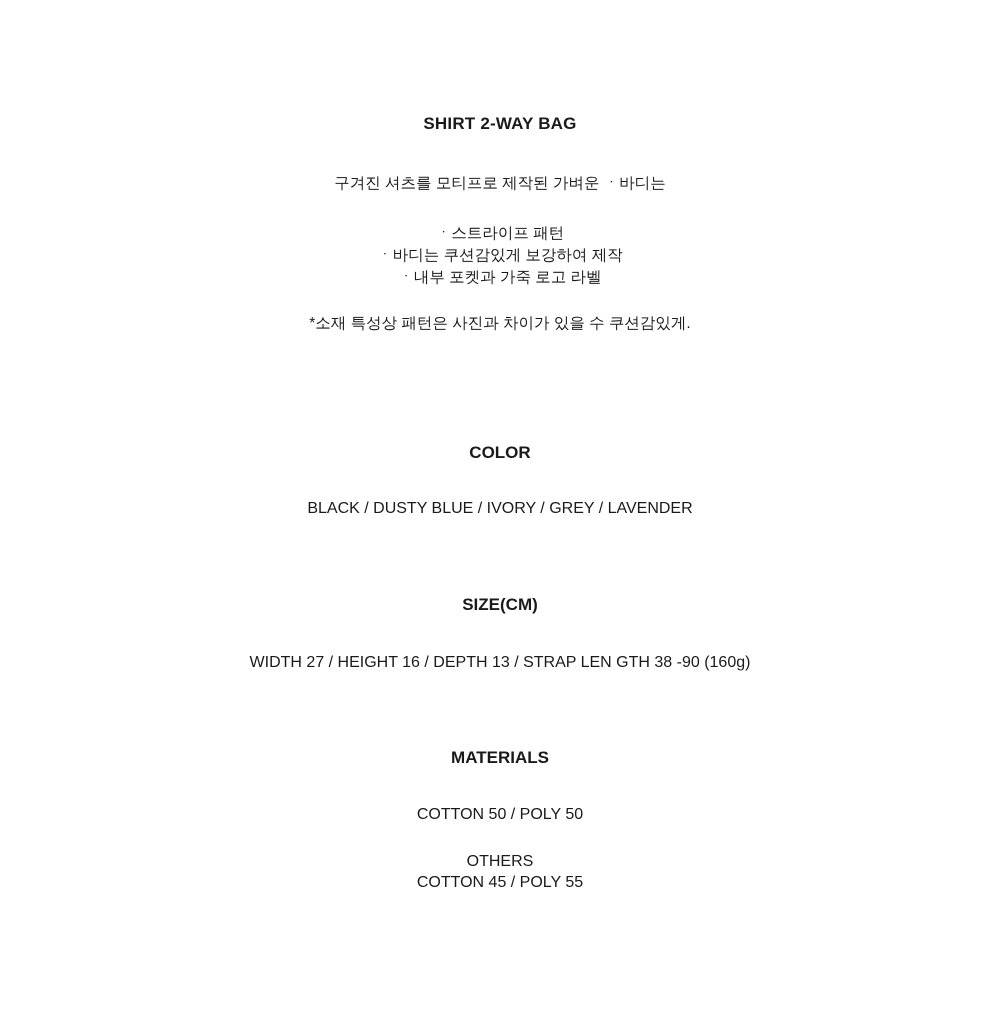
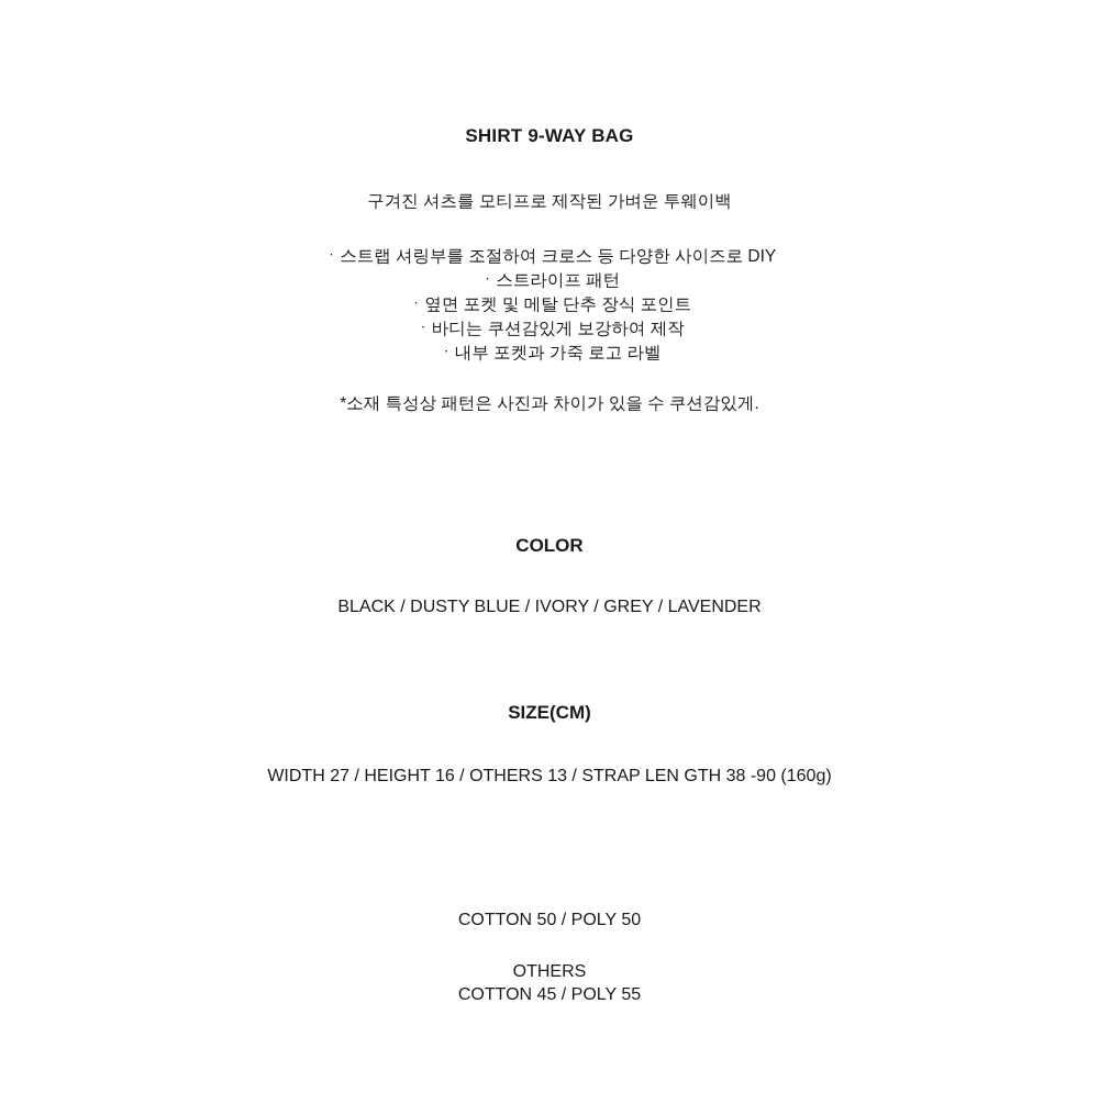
- SHIRT 2-WAY BAG
+ SHIRT 9-WAY BAG
- 구겨진 셔츠를 모티프로 제작된 가벼운 ㆍ바디는
+ 구겨진 셔츠를 모티프로 제작된 가벼운 투웨이백
+ ㆍ스트랩 셔링부를 조절하여 크로스 등 다양한 사이즈로 DIY
  ㆍ스트라이프 패턴
+ ㆍ옆면 포켓 및 메탈 단추 장식 포인트
  ㆍ바디는 쿠션감있게 보강하여 제작
  ㆍ내부 포켓과 가죽 로고 라벨
  *소재 특성상 패턴은 사진과 차이가 있을 수 쿠션감있게.
  COLOR
  BLACK / DUSTY BLUE / IVORY / GREY / LAVENDER
  SIZE(CM)
- WIDTH 27 / HEIGHT 16 / DEPTH 13 / STRAP LEN GTH 38 -90 (160g)
+ WIDTH 27 / HEIGHT 16 / OTHERS 13 / STRAP LEN GTH 38 -90 (160g)
- MATERIALS
  COTTON 50 / POLY 50
  OTHERS
  COTTON 45 / POLY 55
